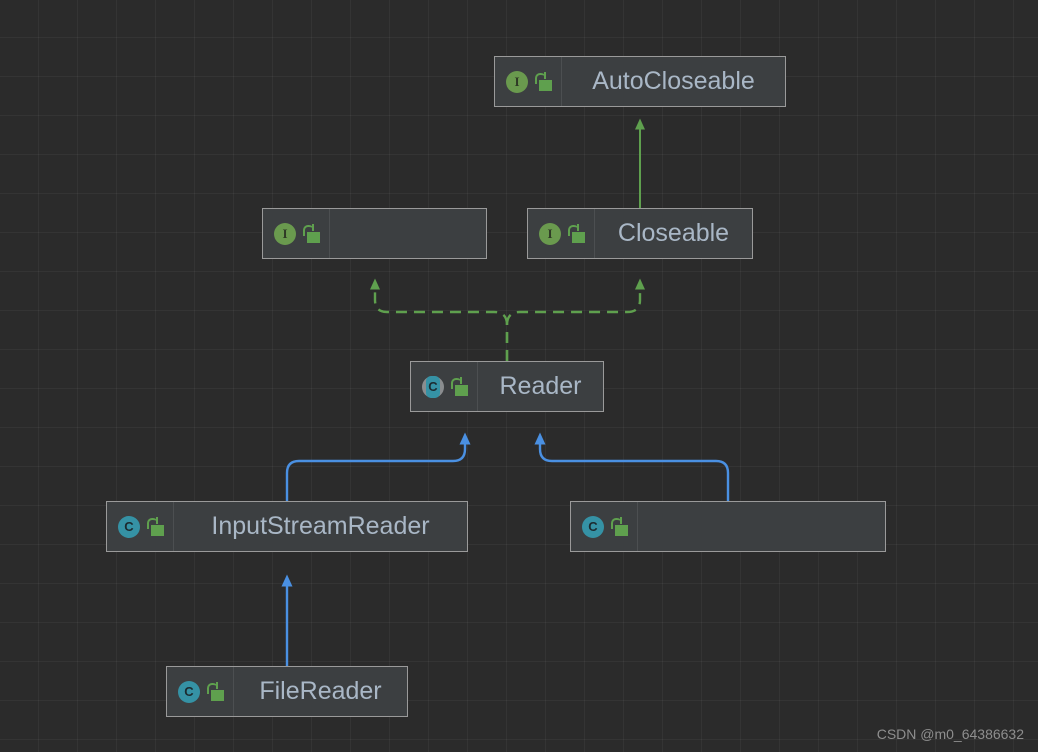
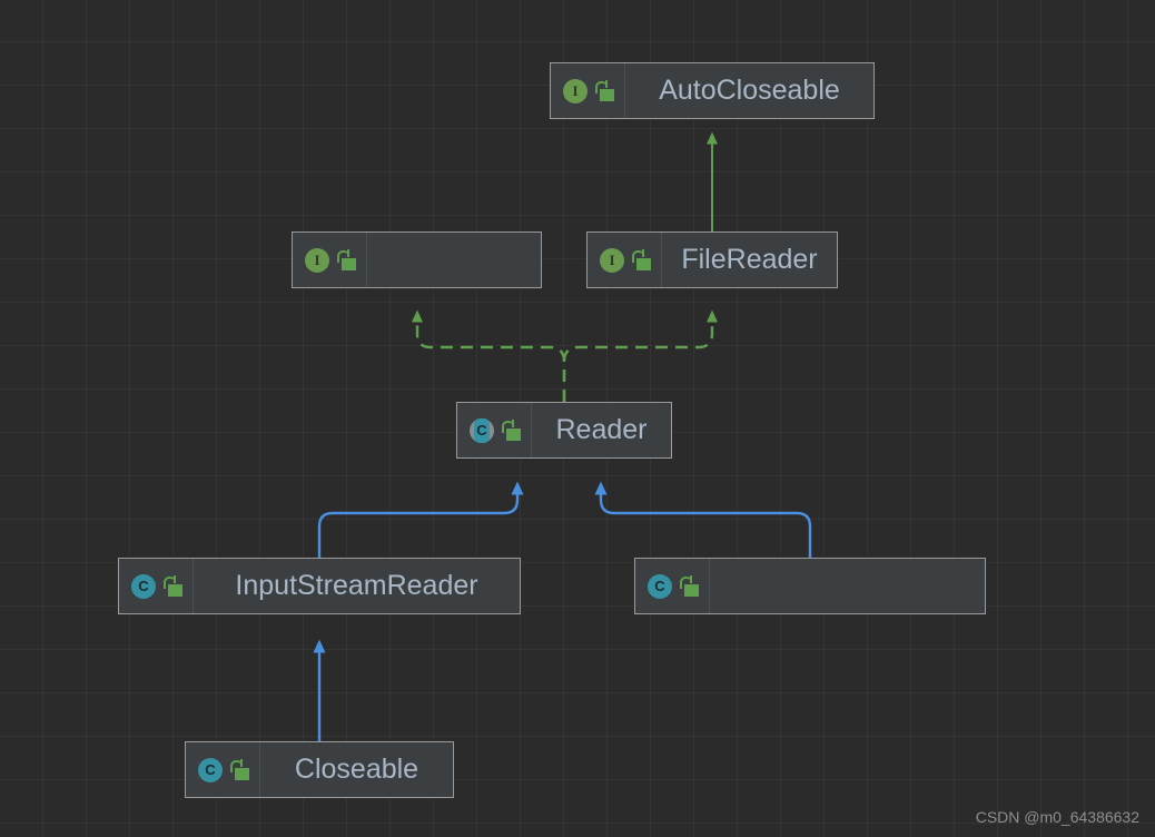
  AutoCloseable
- Closeable
+ FileReader
  Reader
  InputStreamReader
- FileReader
+ Closeable
  CSDN @m0_64386632
